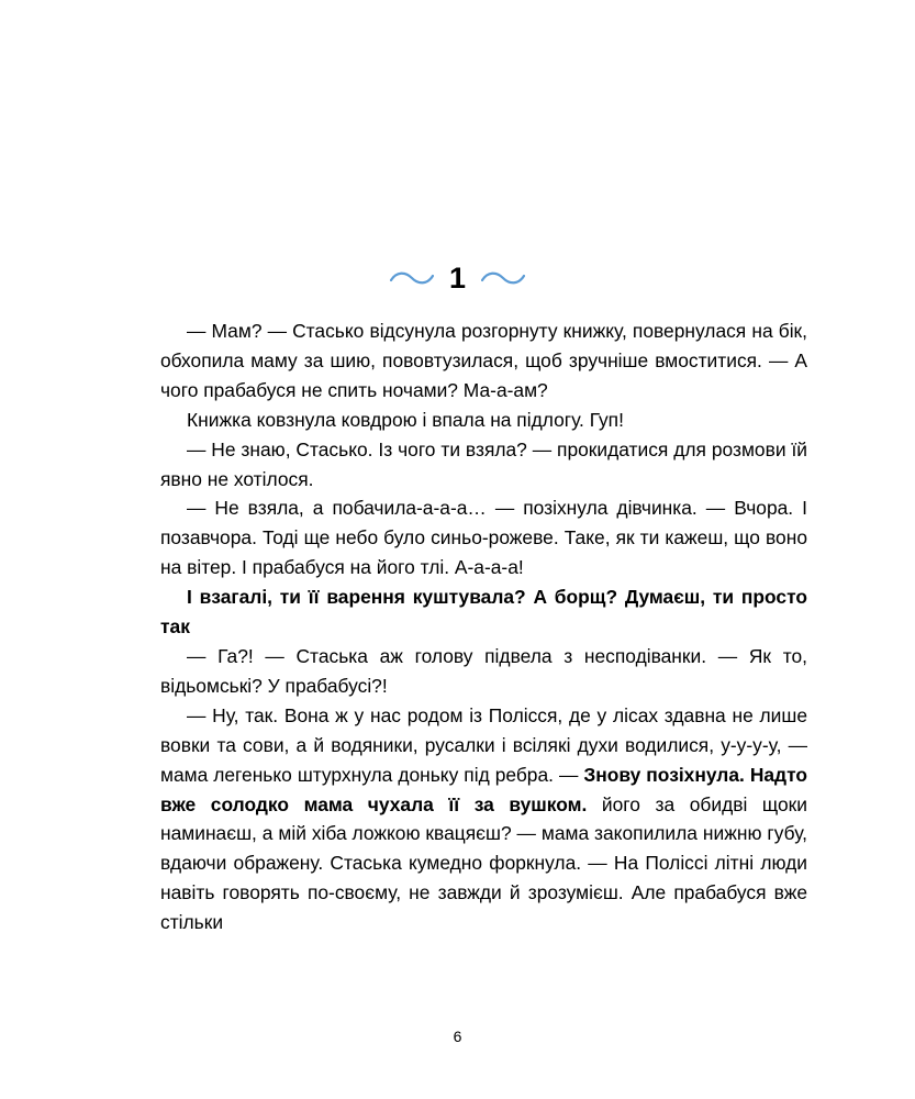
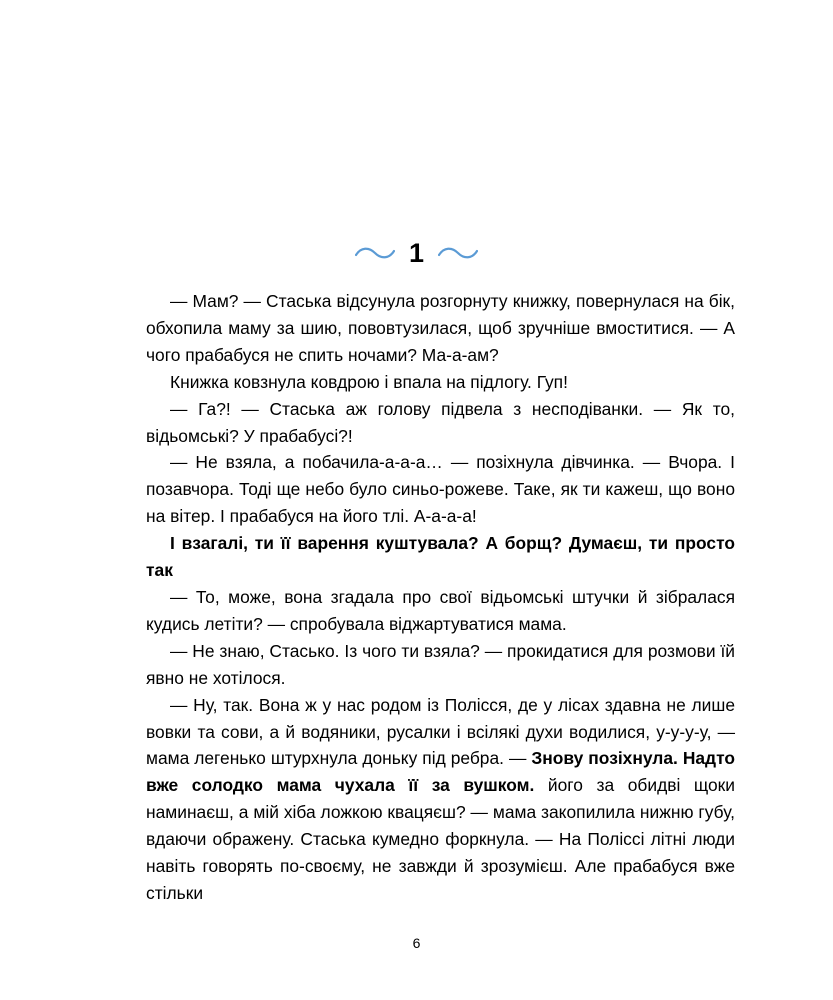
  1
- — Мам? — Стасько відсунула розгорнуту книжку, повернулася на бік, обхопила маму за шию, пововтузилася, щоб зручніше вмоститися. — А чого прабабуся не спить ночами? Ма-а-ам?
+ — Мам? — Стаська відсунула розгорнуту книжку, повернулася на бік, обхопила маму за шию, пововтузилася, щоб зручніше вмоститися. — А чого прабабуся не спить ночами? Ма-а-ам?
  Книжка ковзнула ковдрою і впала на підлогу. Гуп!
- — Не знаю, Стасько. Із чого ти взяла? — прокидатися для розмови їй явно не хотілося.
+ — Га?! — Стаська аж голову підвела з несподіванки. — Як то, відьомські? У прабабусі?!
  — Не взяла, а побачила-а-а-а… — позіхнула дівчинка. — Вчора. І позавчора. Тоді ще небо було синьо-рожеве. Таке, як ти кажеш, що воно на вітер. І прабабуся на його тлі. А-а-а-а!
  І взагалі, ти її варення куштувала? А борщ? Думаєш, ти просто так
+ — То, може, вона згадала про свої відьомські штучки й зібралася кудись летіти? — спробувала віджартуватися мама.
- — Га?! — Стаська аж голову підвела з несподіванки. — Як то, відьомські? У прабабусі?!
+ — Не знаю, Стасько. Із чого ти взяла? — прокидатися для розмови їй явно не хотілося.
  — Ну, так. Вона ж у нас родом із Полісся, де у лісах здавна не лише вовки та сови, а й водяники, русалки і всілякі духи водилися, у-у-у-у, — мама легенько штурхнула доньку під ребра. — Знову позіхнула. Надто вже солодко мама чухала її за вушком. його за обидві щоки наминаєш, а мій хіба ложкою квацяєш? — мама закопилила нижню губу, вдаючи ображену. Стаська кумедно форкнула. — На Поліссі літні люди навіть говорять по-своєму, не завжди й зрозумієш. Але прабабуся вже стільки
  6
